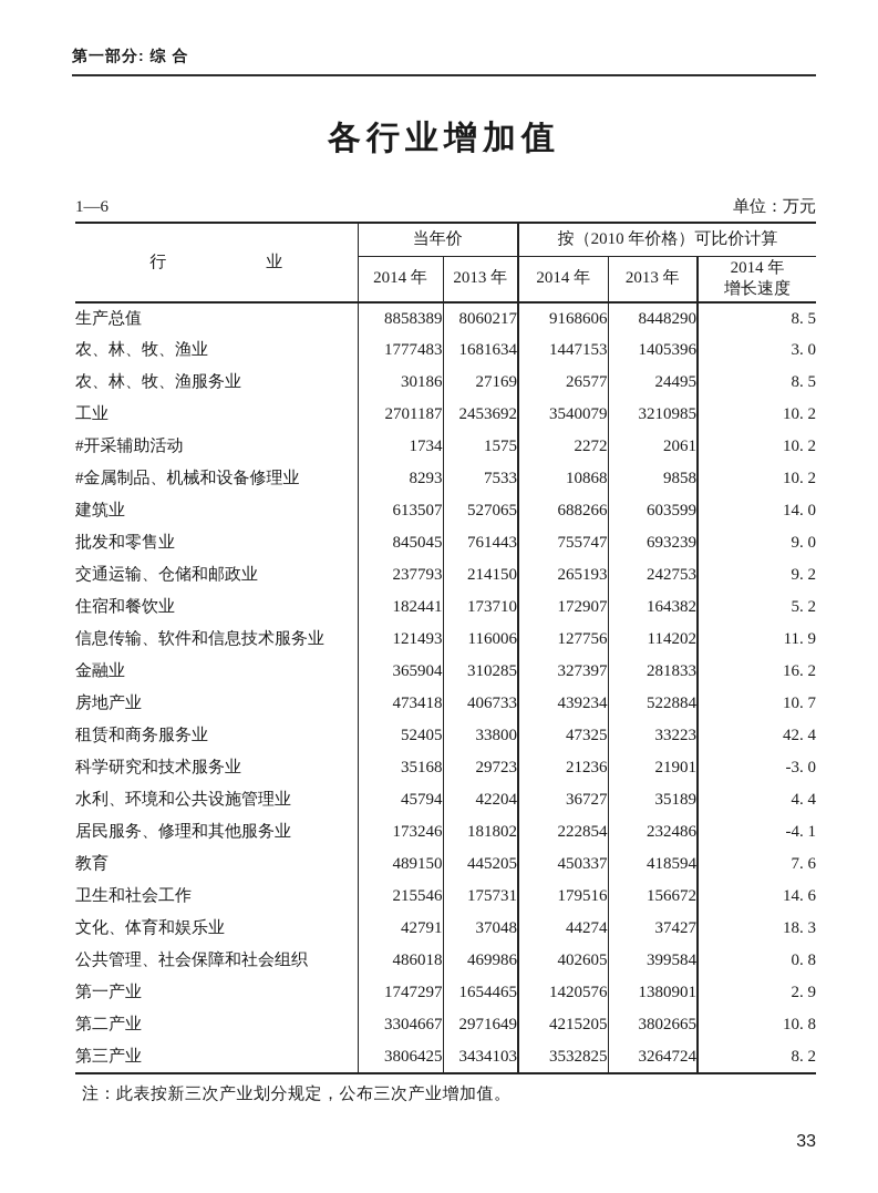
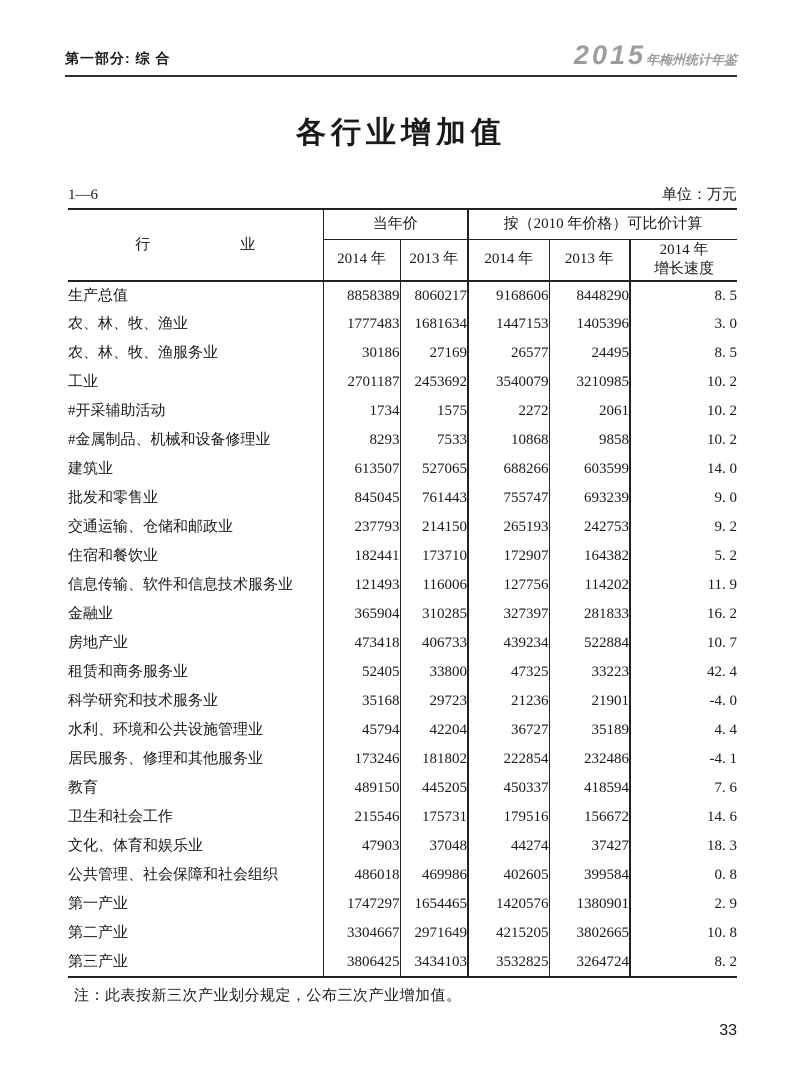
  第一部分: 综 合
+ 2015年梅州统计年鉴
  各行业增加值
  1—6
  单位：万元
  行 业	当年价	按（2010 年价格）可比价计算
  2014 年	2013 年	2014 年	2013 年	2014 年 增长速度
  生产总值	8858389	8060217	9168606	8448290	8. 5
  农、林、牧、渔业	1777483	1681634	1447153	1405396	3. 0
  农、林、牧、渔服务业	30186	27169	26577	24495	8. 5
  工业	2701187	2453692	3540079	3210985	10. 2
  #开采辅助活动	1734	1575	2272	2061	10. 2
  #金属制品、机械和设备修理业	8293	7533	10868	9858	10. 2
  建筑业	613507	527065	688266	603599	14. 0
  批发和零售业	845045	761443	755747	693239	9. 0
  交通运输、仓储和邮政业	237793	214150	265193	242753	9. 2
  住宿和餐饮业	182441	173710	172907	164382	5. 2
  信息传输、软件和信息技术服务业	121493	116006	127756	114202	11. 9
  金融业	365904	310285	327397	281833	16. 2
  房地产业	473418	406733	439234	522884	10. 7
  租赁和商务服务业	52405	33800	47325	33223	42. 4
- 科学研究和技术服务业	35168	29723	21236	21901	-3. 0
+ 科学研究和技术服务业	35168	29723	21236	21901	-4. 0
  水利、环境和公共设施管理业	45794	42204	36727	35189	4. 4
  居民服务、修理和其他服务业	173246	181802	222854	232486	-4. 1
  教育	489150	445205	450337	418594	7. 6
  卫生和社会工作	215546	175731	179516	156672	14. 6
- 文化、体育和娱乐业	42791	37048	44274	37427	18. 3
+ 文化、体育和娱乐业	47903	37048	44274	37427	18. 3
  公共管理、社会保障和社会组织	486018	469986	402605	399584	0. 8
  第一产业	1747297	1654465	1420576	1380901	2. 9
  第二产业	3304667	2971649	4215205	3802665	10. 8
  第三产业	3806425	3434103	3532825	3264724	8. 2
  注：此表按新三次产业划分规定，公布三次产业增加值。
  33
